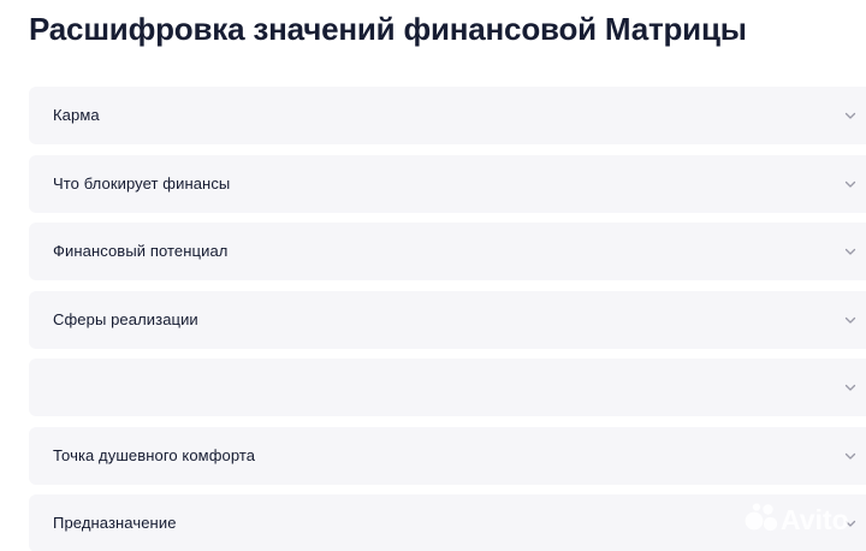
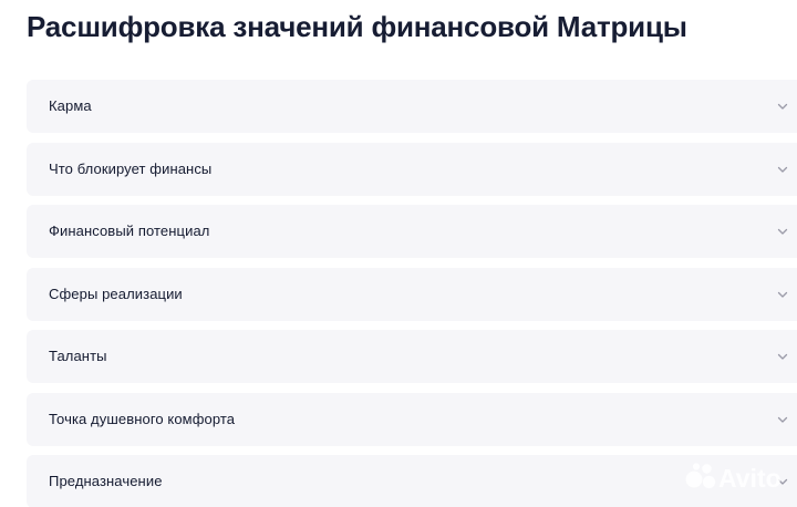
  Расшифровка значений финансовой Матрицы
  Карма
  Что блокирует финансы
  Финансовый потенциал
  Сферы реализации
+ Таланты
  Точка душевного комфорта
  Предназначение
  Avito
